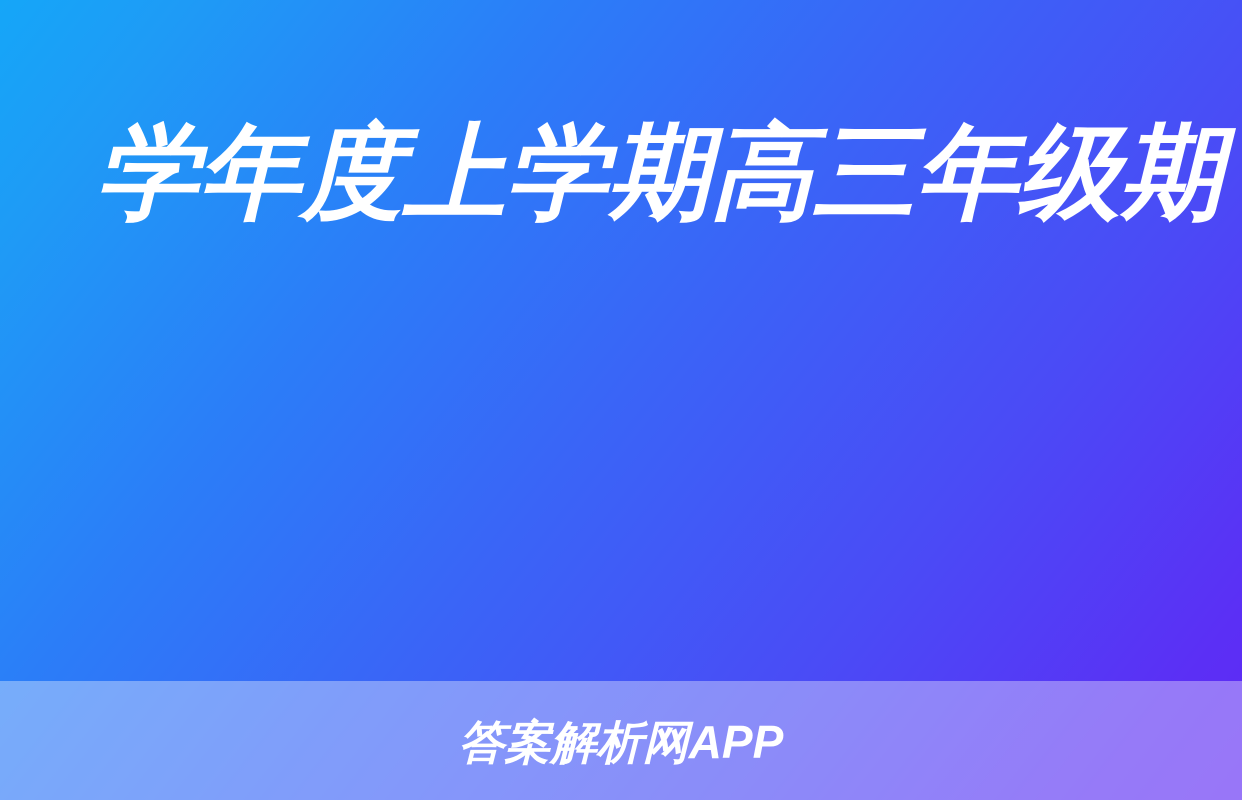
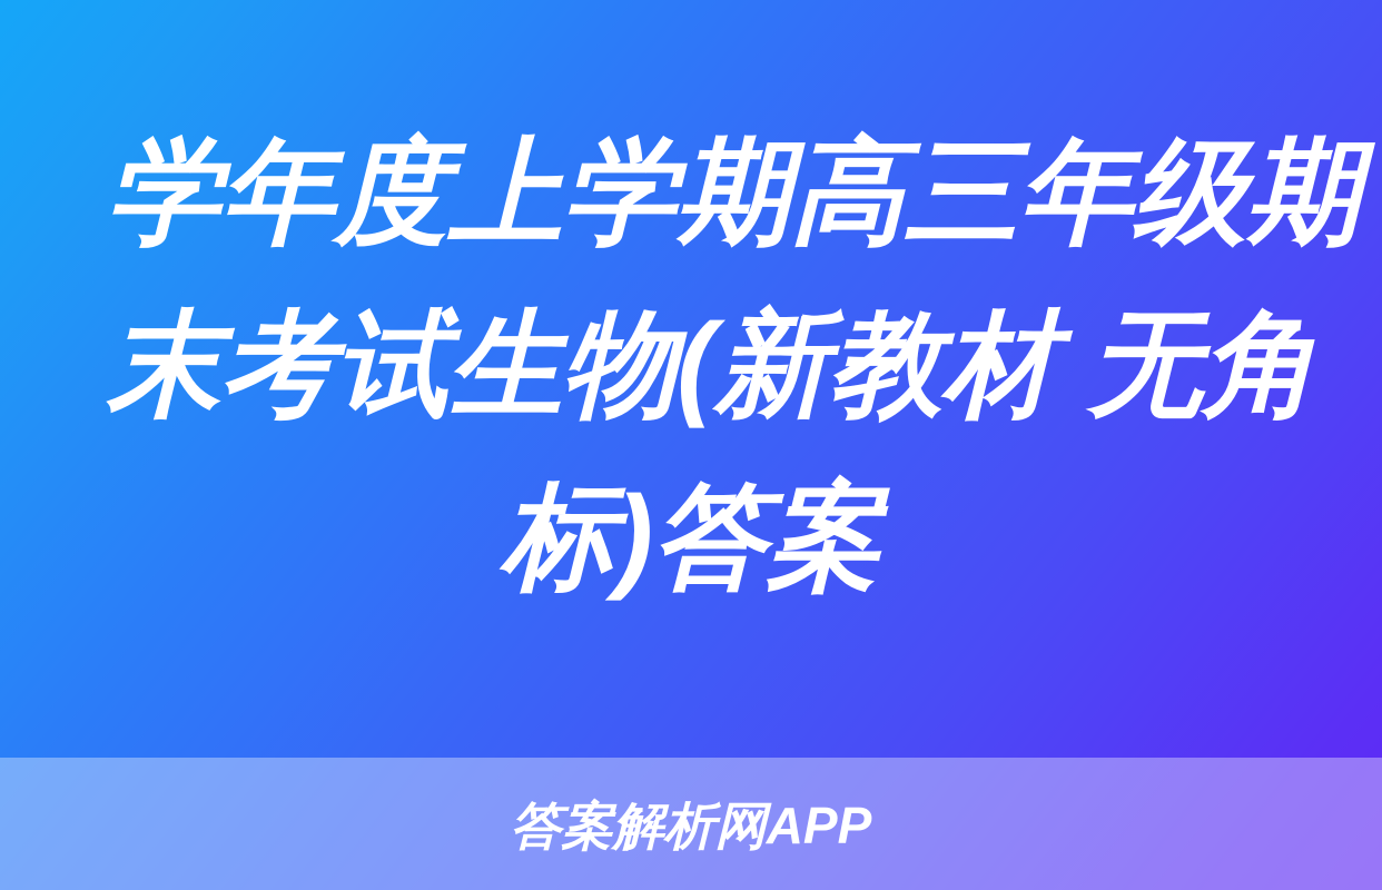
  学年度上学期高三年级期
+ 末考试生物(新教材 无角
+ 标)答案
  答案解析网APP
